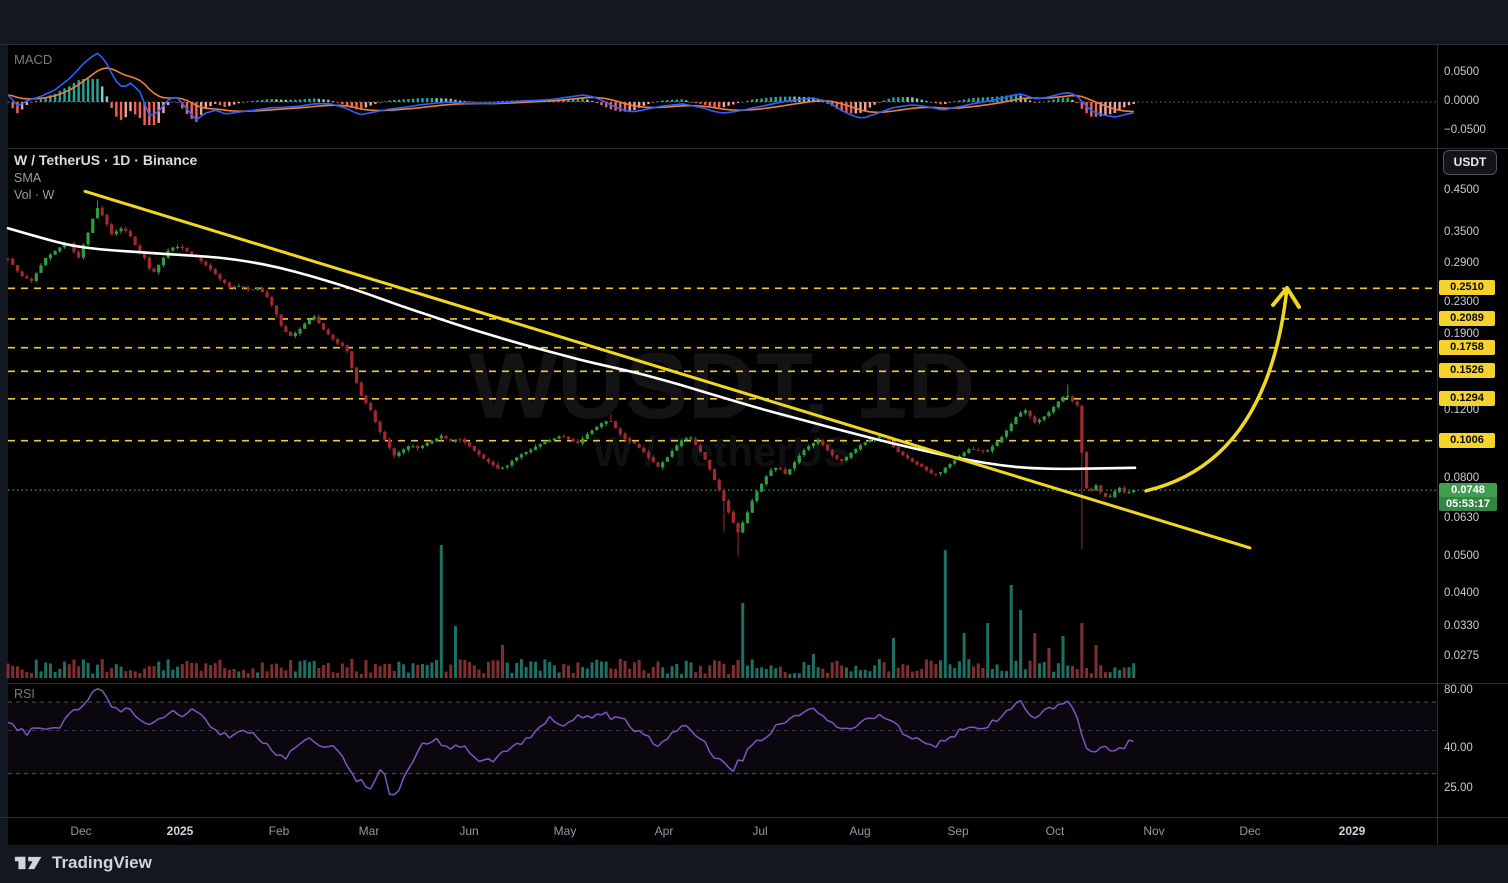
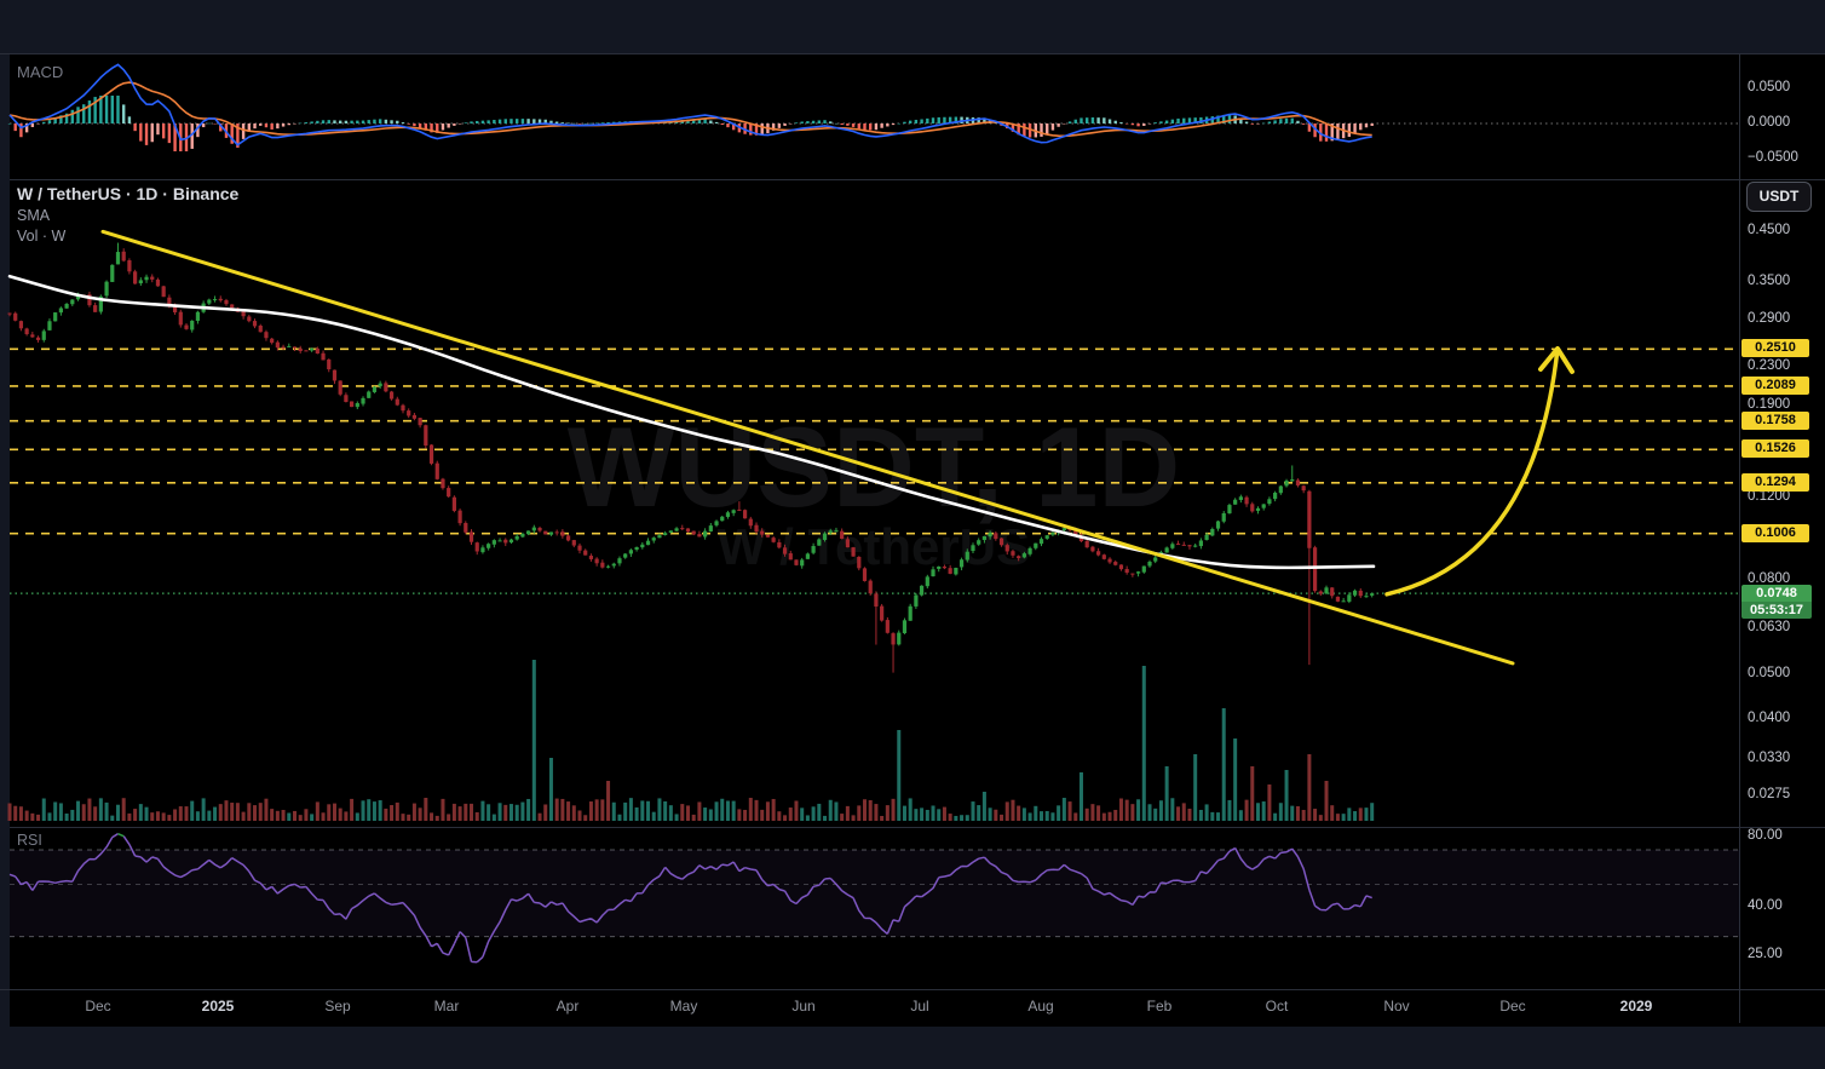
  WUST, 1D
  W / TtherUS
  MACD
  W / TetherUS · 1D · Binance
  SMA
  Vol · W
  RSI
  0.0500
  0.0000
  −0.0500
  0.4500
  0.3500
  0.2900
  0.2300
  0.1900
  0.1200
  0.0800
  0.0630
  0.0500
  0.0400
  0.0330
  0.0275
  0.2510
  0.2089
  0.1758
  0.1526
  0.1294
  0.1006
  80.00
  40.00
  25.00
  Dec
  2025
- Feb
+ Sep
  Mar
- Jun
+ Apr
  May
- Apr
+ Jun
  Jul
  Aug
- Sep
+ Feb
  Oct
  Nov
  Dec
  2029
  USDT
  0.0748
  05:53:17
- TradingView
